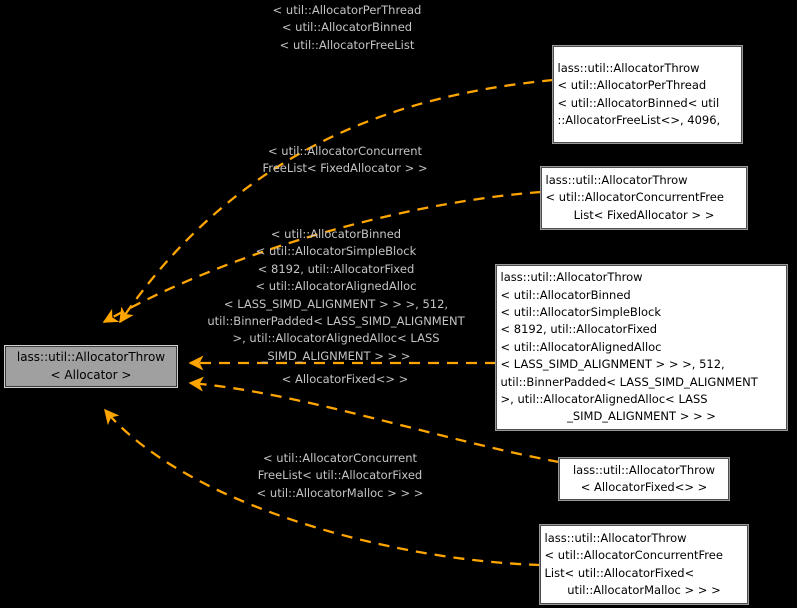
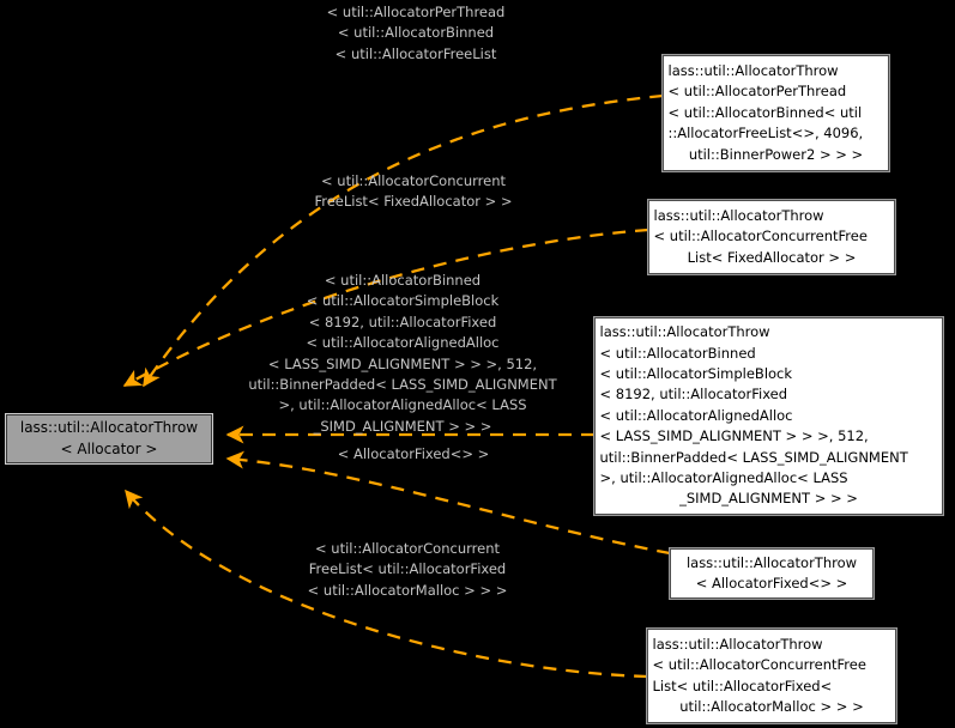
  lass::util::AllocatorThrow
  < Allocator >
  lass::util::AllocatorThrow
  < util::AllocatorPerThread
  < util::AllocatorBinned< util
  ::AllocatorFreeList<>, 4096,
+ util::BinnerPower2 > > >
  lass::util::AllocatorThrow
  < util::AllocatorConcurrentFree
  List< FixedAllocator > >
  lass::util::AllocatorThrow
  < util::AllocatorBinned
  < util::AllocatorSimpleBlock
  < 8192, util::AllocatorFixed
  < util::AllocatorAlignedAlloc
  < LASS_SIMD_ALIGNMENT > > >, 512,
  util::BinnerPadded< LASS_SIMD_ALIGNMENT
  >, util::AllocatorAlignedAlloc< LASS
  _SIMD_ALIGNMENT > > >
  lass::util::AllocatorThrow
  < AllocatorFixed<> >
  lass::util::AllocatorThrow
  < util::AllocatorConcurrentFree
  List< util::AllocatorFixed<
  util::AllocatorMalloc > > >
  < util::AllocatorPerThread
  < util::AllocatorBinned
  < util::AllocatorFreeList
  < util::AllocatorConcurrent
  FreeList< FixedAllocator > >
  < util::AllocatorBinned
  < util::AllocatorSimpleBlock
  < 8192, util::AllocatorFixed
  < util::AllocatorAlignedAlloc
  < LASS_SIMD_ALIGNMENT > > >, 512,
  util::BinnerPadded< LASS_SIMD_ALIGNMENT
  >, util::AllocatorAlignedAlloc< LASS
  _SIMD_ALIGNMENT > > >
  < AllocatorFixed<> >
  < util::AllocatorConcurrent
  FreeList< util::AllocatorFixed
  < util::AllocatorMalloc > > >
